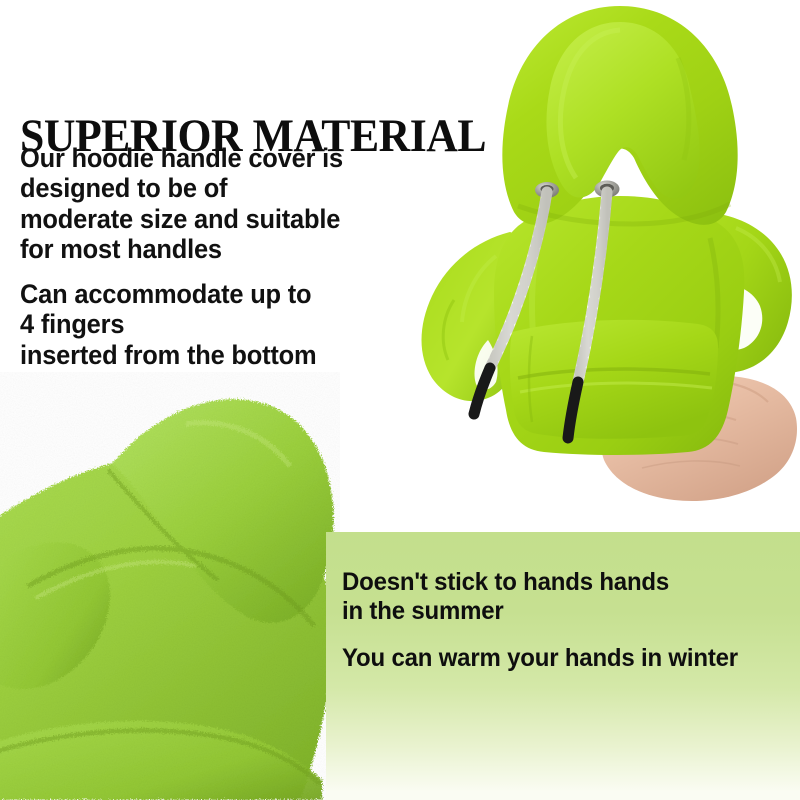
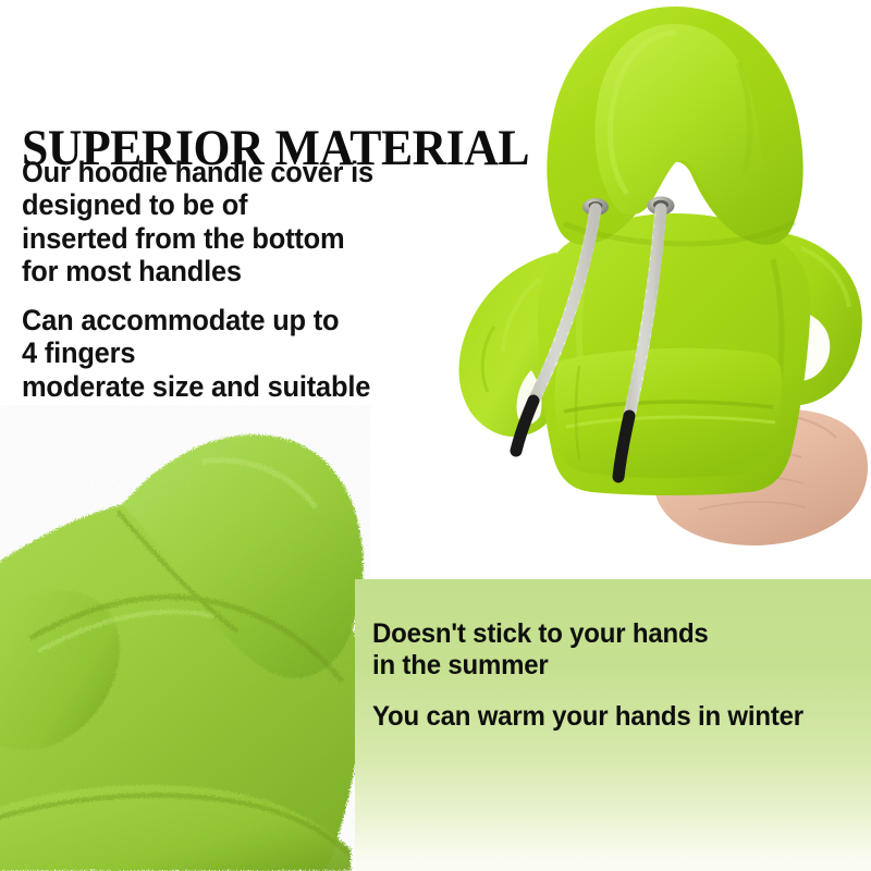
  SUPERIOR MATERIAL
  Our hoodie handle cover is
  designed to be of
- moderate size and suitable
+ inserted from the bottom
  for most handles
  Can accommodate up to
  4 fingers
- inserted from the bottom
+ moderate size and suitable
- Doesn't stick to hands hands
+ Doesn't stick to your hands
  in the summer
  You can warm your hands in winter
